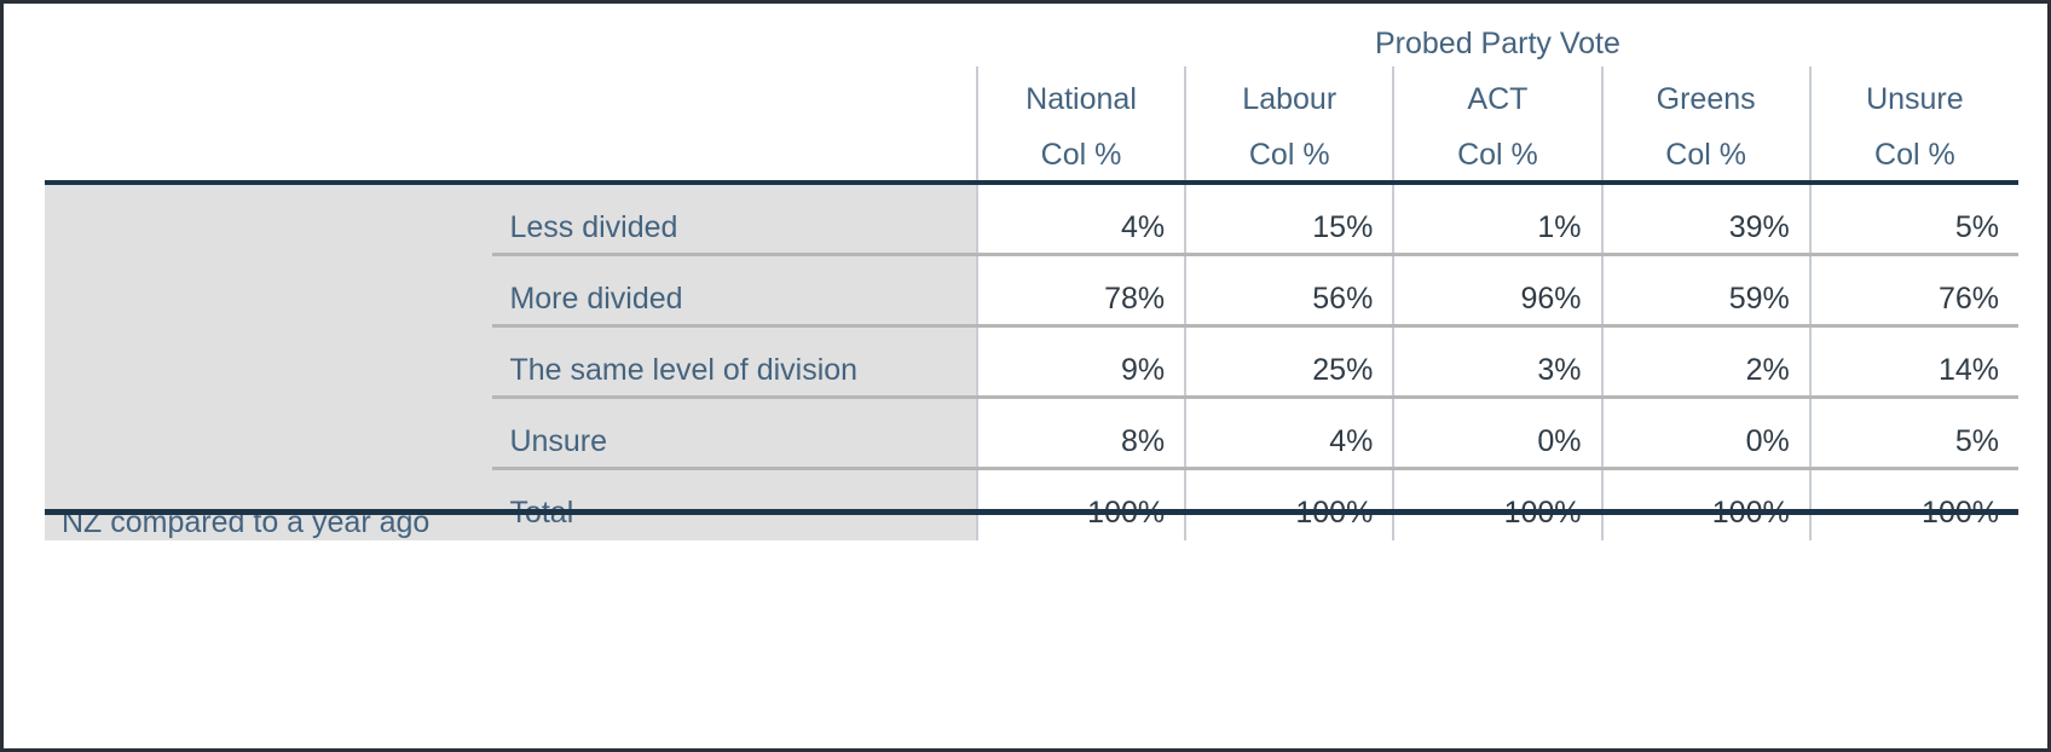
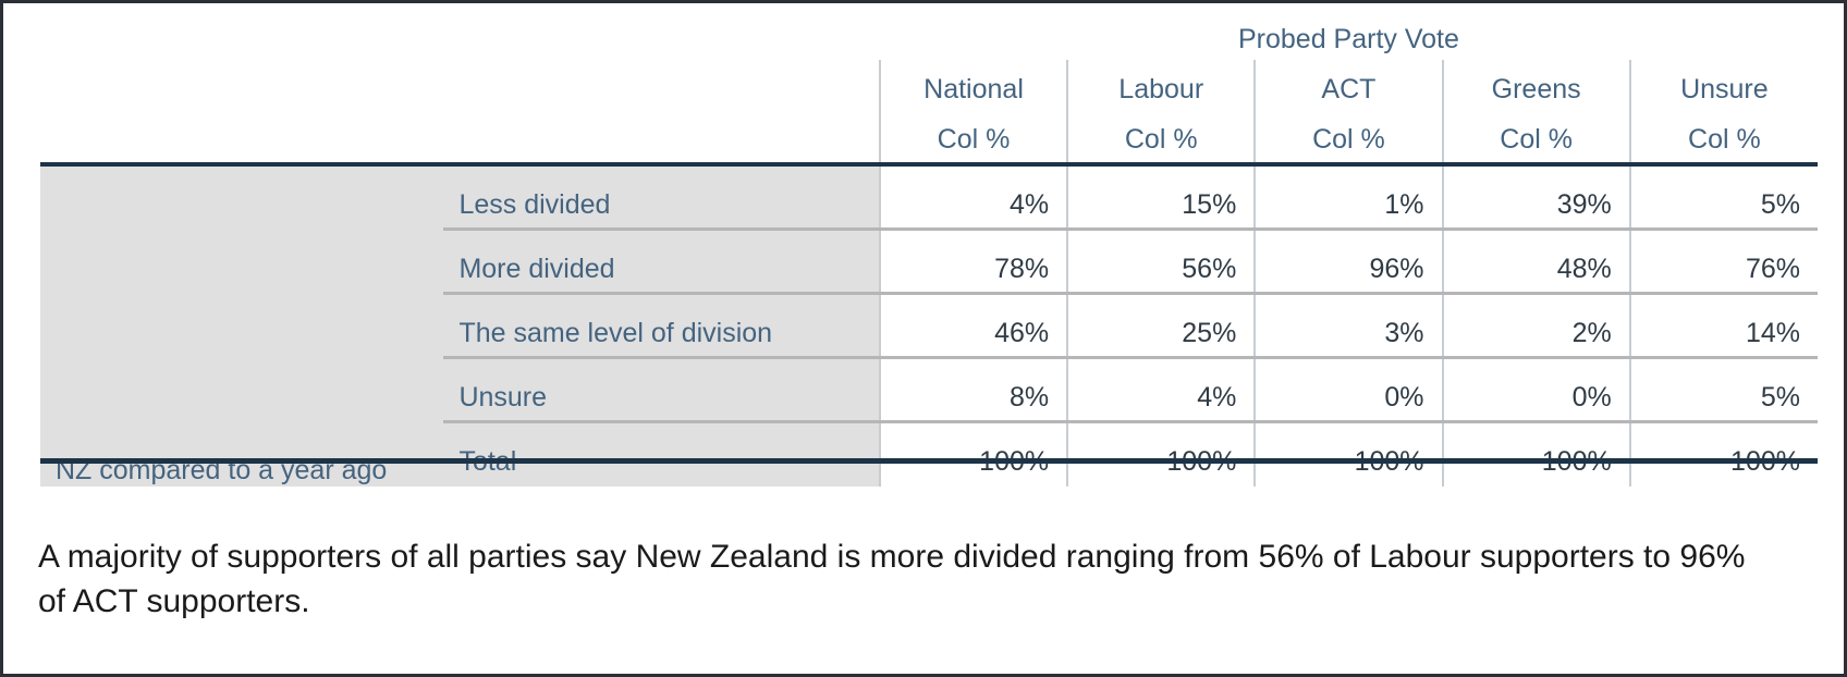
  		Probed Party Vote
  		National	Labour	ACT	Greens	Unsure
  		Col %	Col %	Col %	Col %	Col %
  NZ compared to a year ago	Less divided	4%	15%	1%	39%	5%
- More divided	78%	56%	96%	59%	76%
+ More divided	78%	56%	96%	48%	76%
- The same level of division	9%	25%	3%	2%	14%
+ The same level of division	46%	25%	3%	2%	14%
  Unsure	8%	4%	0%	0%	5%
+ A majority of supporters of all parties say New Zealand is more divided ranging from 56% of Labour supporters to 96% of ACT supporters.
